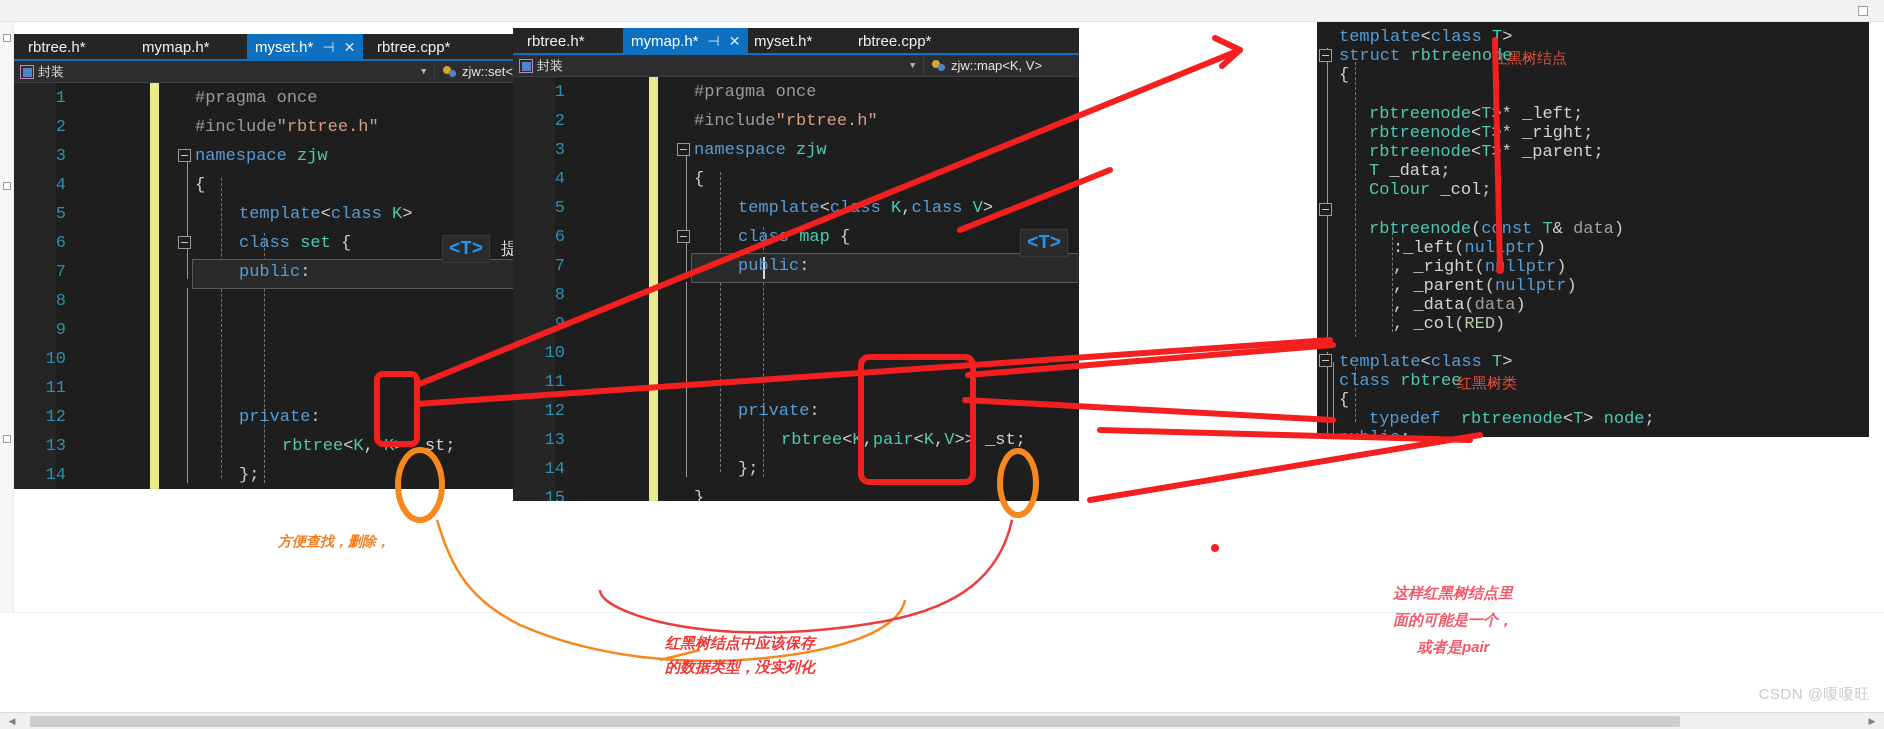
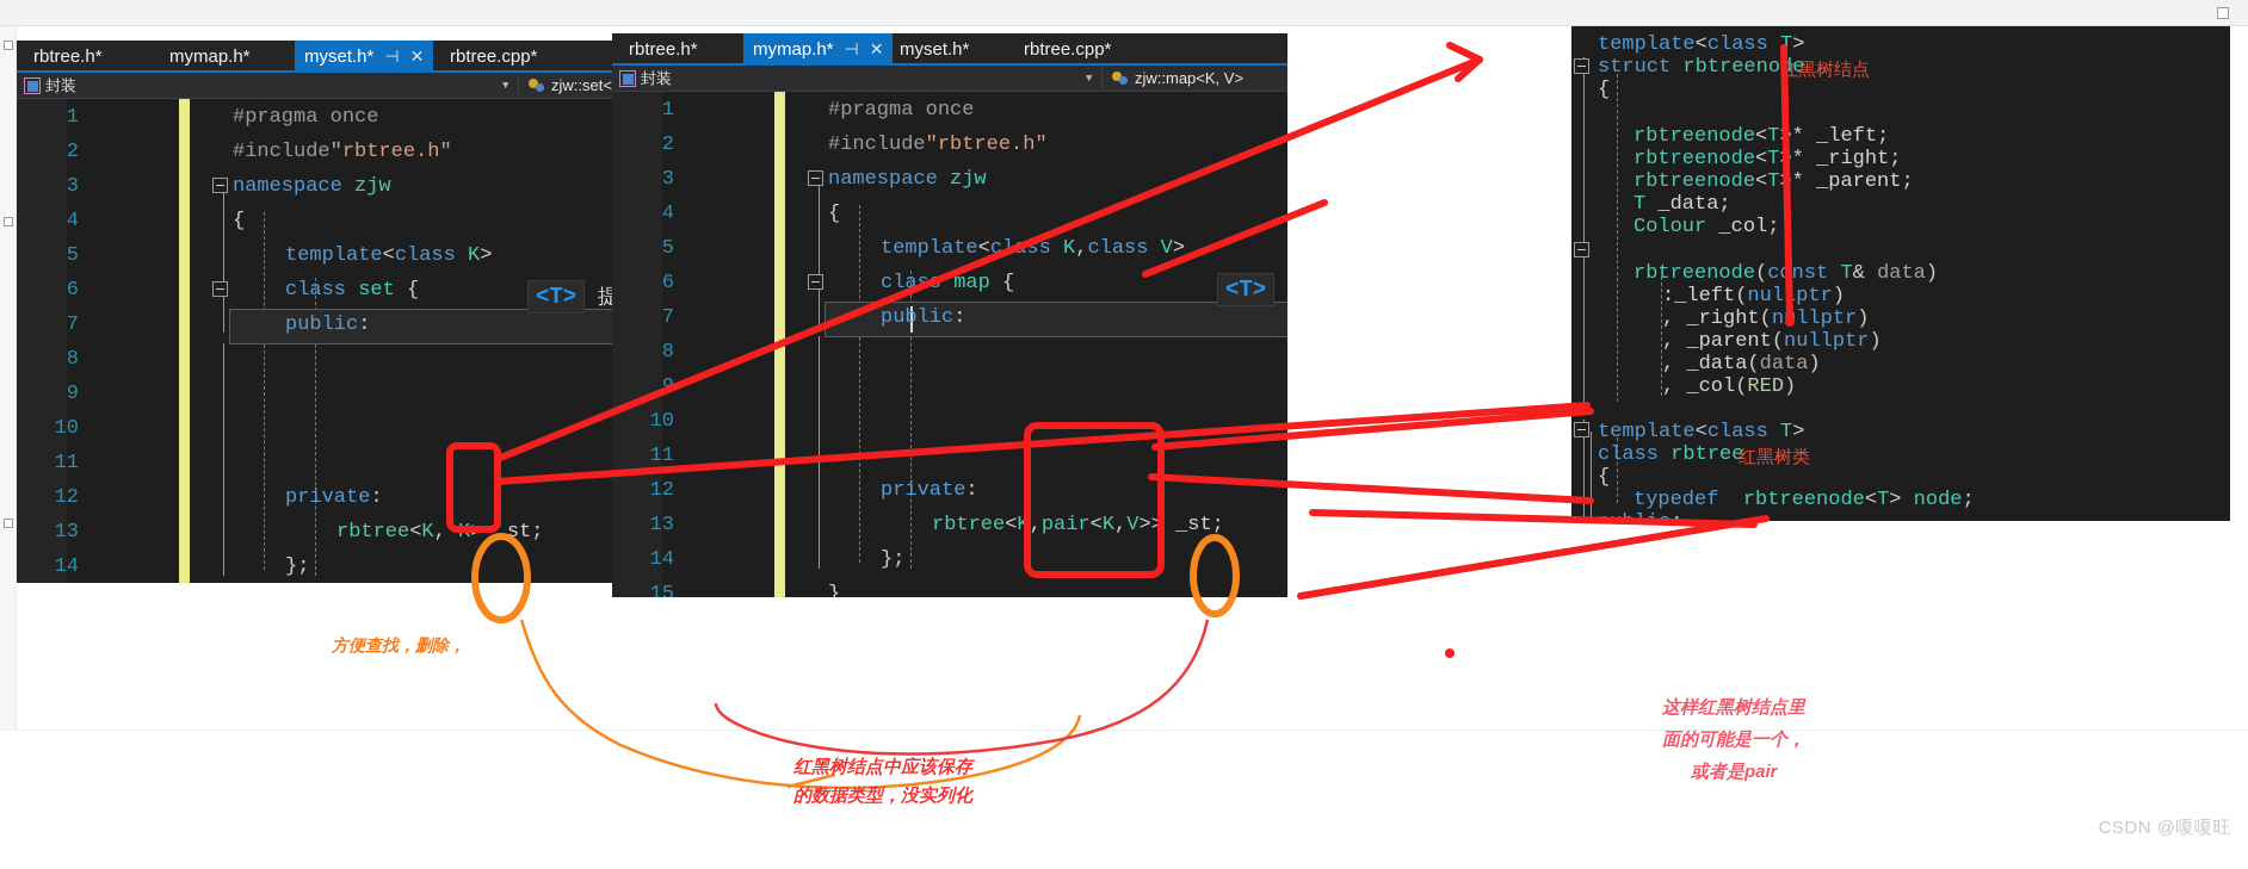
  CSDN @嗄嗄旺
- ◀
- ▶
  template<class T>
  struct rbtreenoe
  红黑树结点
  {
  rbtreenode<T * _left;
  rbtreenode<T * _right;
  rbtreenode<T * _parent;
  T _data;
  Colour _col;
  rbtreenode(cnst T& data)
  :_left(nulptr)
  , _right(nllptr)
  , _parent(nullptr)
  , _data(data)
  , _col(RED)
  template<class T>
  class rbtree
  红黑树类
  {
  typedef rbtreenode<T> node;
  rbtree.h*
  mymap.h*
  myset.h* ⊣ ✕
  rbtree.cpp*
  封装
  ▼
  zjw::set<
  1
  2
  3
  4
  5
  6
  7
  8
  9
  10
  11
  12
  13
  14
  #pragma once
  #include"rbtree.h"
  namespace zjw
  {
  template<class K>
  class set {
  public:
  private:
  rbtree<K, _st;
  };
  <T>
  提
  rbtree.h*
  mymap.h* ⊣ ✕
  myset.h*
  rbtree.cpp*
  封装
  ▼
  zjw::map<K, V>
  1
  2
  3
  4
  5
  6
  7
  8
  10
  11
  12
  13
  14
  15
  #pragma once
  #include"rbtree.h"
  namespace zjw
  {
  template<css K,class V>
  cla map {
  public:
  private:
  rbtree<K,pair<K,V>> _st;
  };
  }
  <T>
  方便查找，删除，
  红黑树结点中应该保存
  的数据类型，没实列化
  这样红黑树结点里
  面的可能是一个，
  或者是pair
